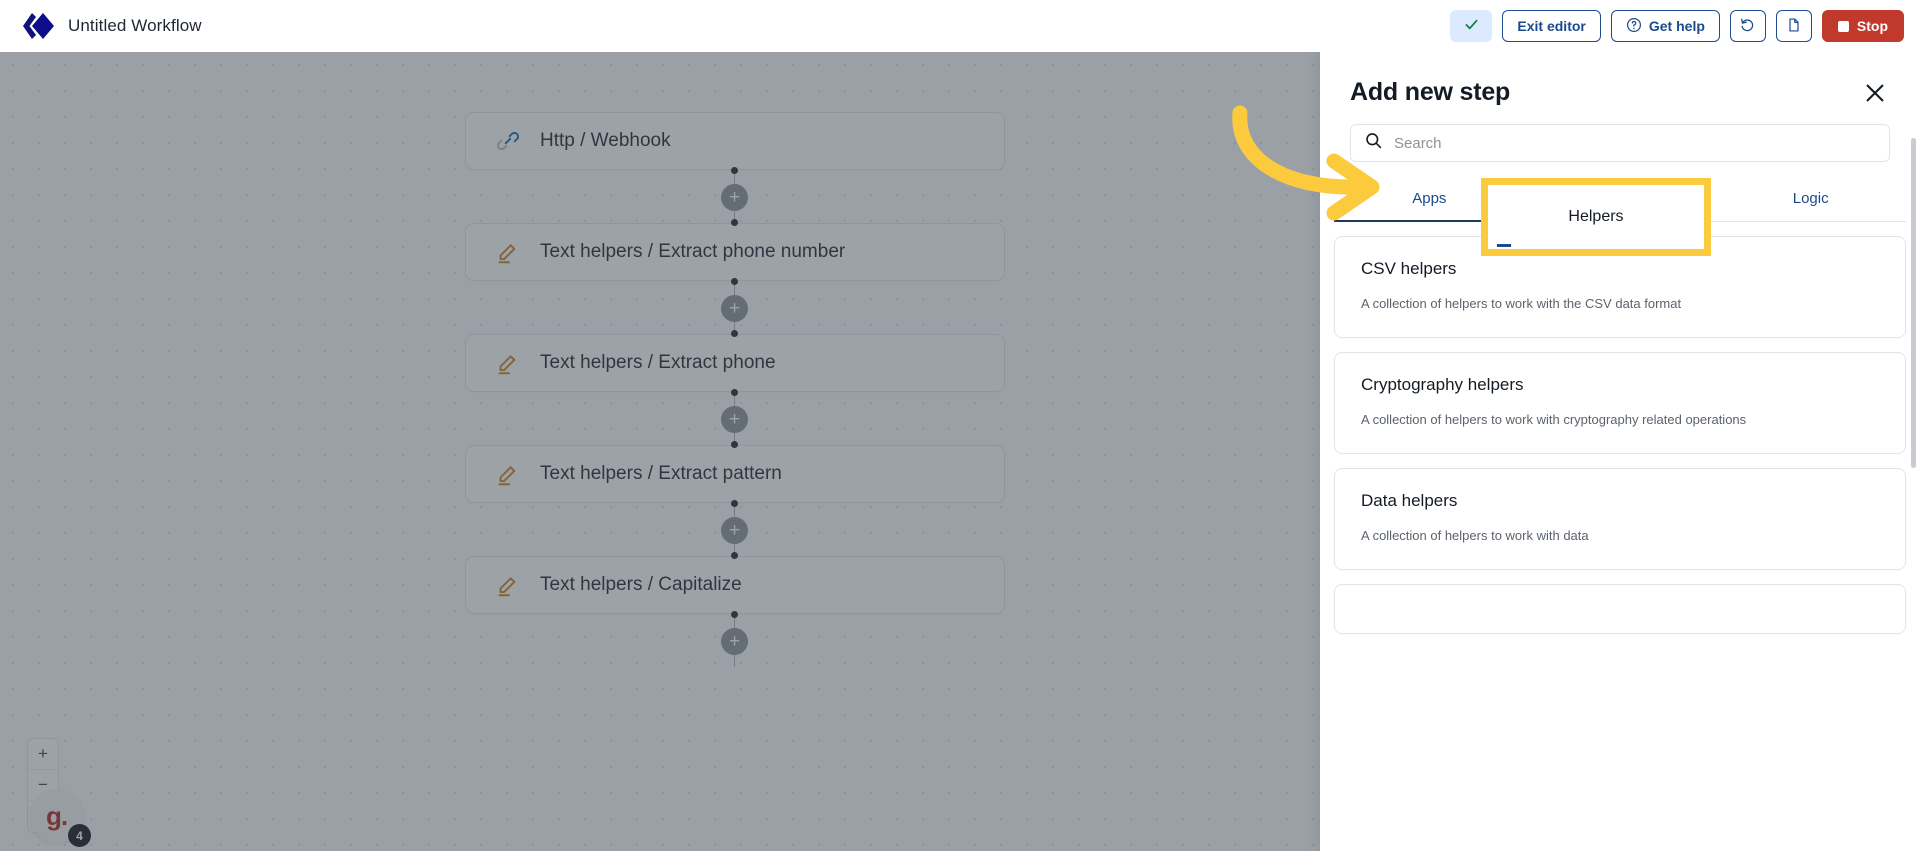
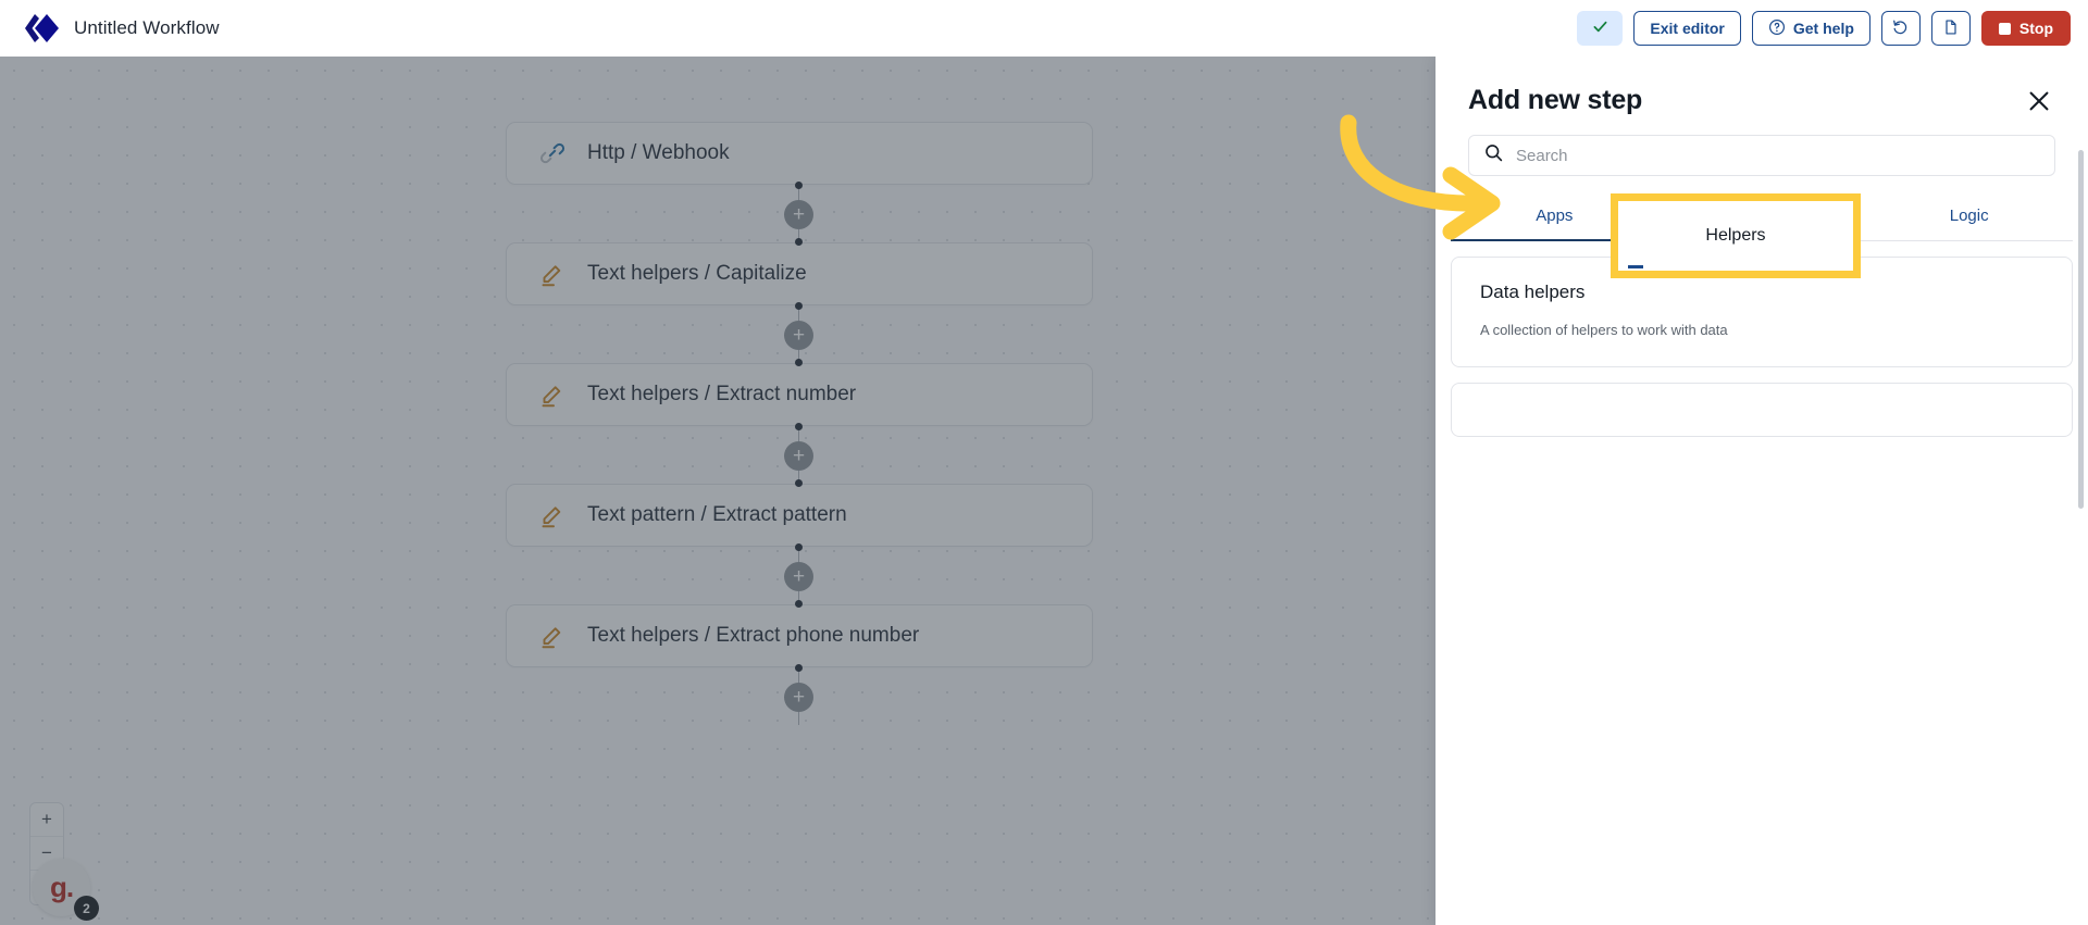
  Untitled Workflow
  Exit editor
  Get help
  Stop
  Http / Webhook
  +
- Text helpers / Extract phone number
+ Text helpers / Capitalize
  +
- Text helpers / Extract phone
+ Text helpers / Extract number
  +
- Text helpers / Extract pattern
+ Text pattern / Extract pattern
  +
- Text helpers / Capitalize
+ Text helpers / Extract phone number
  +
  +
  −
  g.
- 4
+ 2
  Add new step
  Search
  Apps
  Logic
- CSV helpers
- A collection of helpers to work with the CSV data format
- Cryptography helpers
- A collection of helpers to work with cryptography related operations
  Data helpers
  A collection of helpers to work with data
  Helpers
